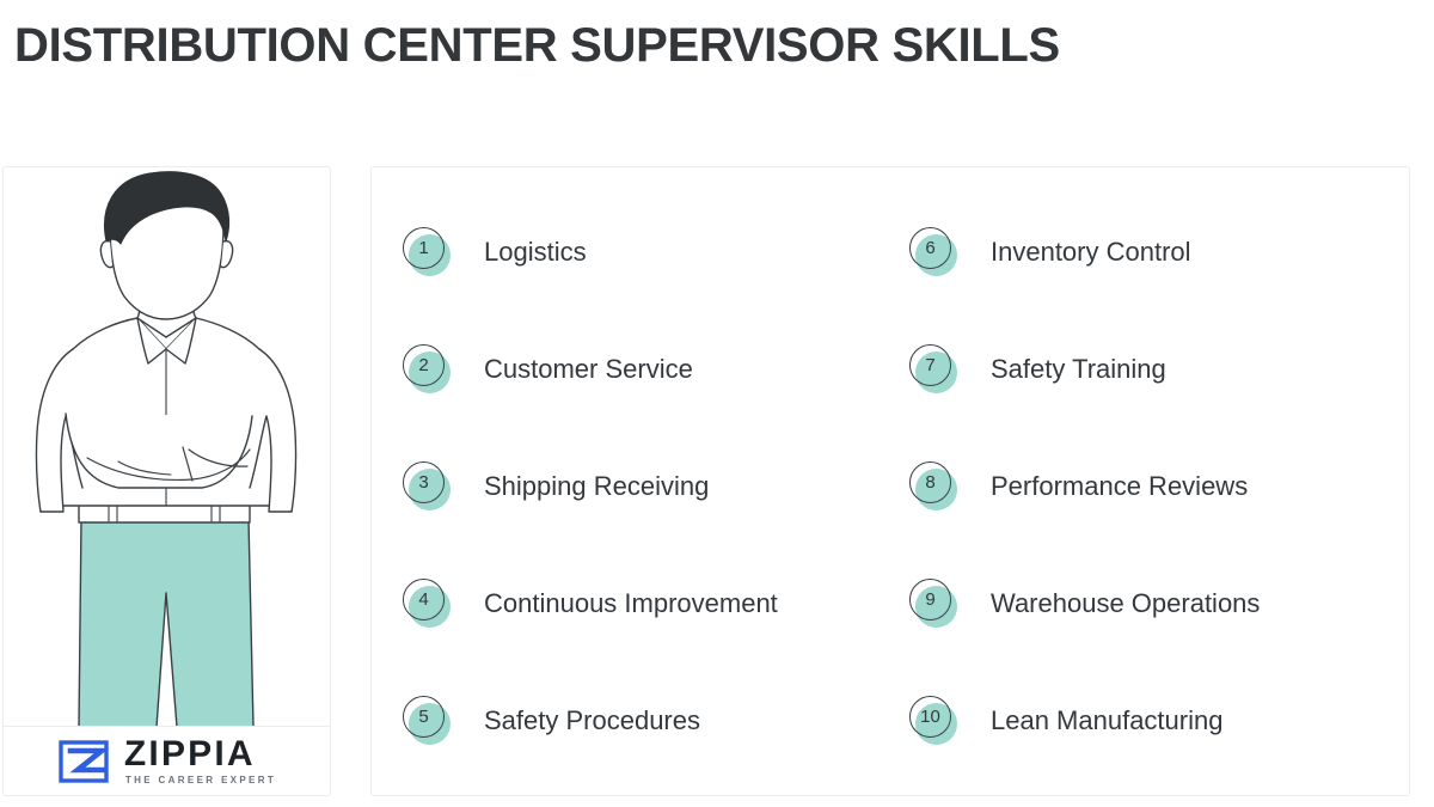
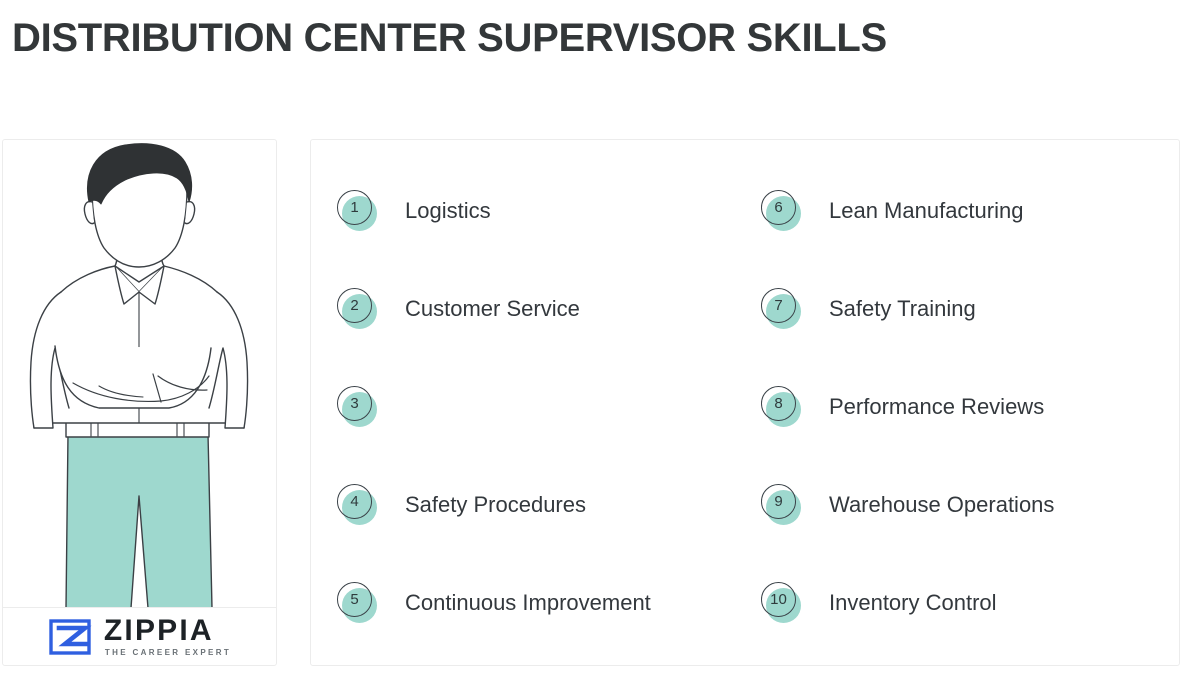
  DISTRIBUTION CENTER SUPERVISOR SKILLS
  ZIPPIA
  THE CAREER EXPERT
  1
  Logistics
  2
  Customer Service
  3
- Shipping Receiving
  4
- Continuous Improvement
+ Safety Procedures
  5
- Safety Procedures
+ Continuous Improvement
  6
- Inventory Control
+ Lean Manufacturing
  7
  Safety Training
  8
  Performance Reviews
  9
  Warehouse Operations
  10
- Lean Manufacturing
+ Inventory Control
